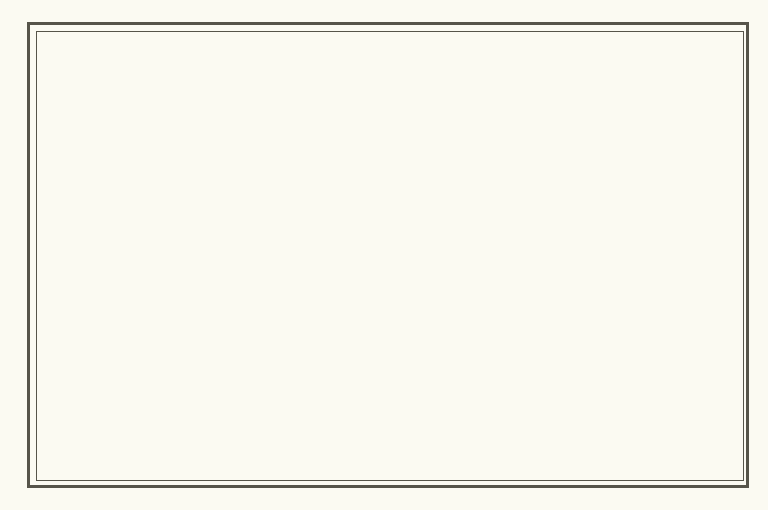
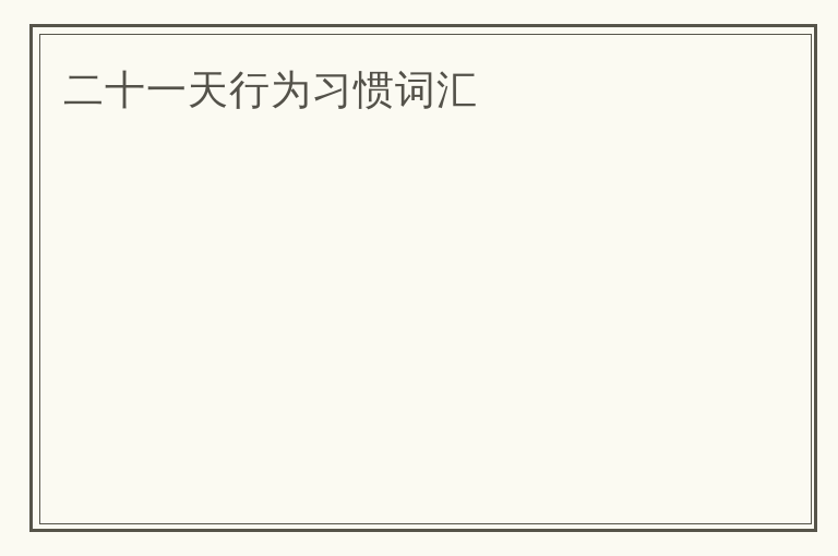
+ 二十一天行为习惯词汇
